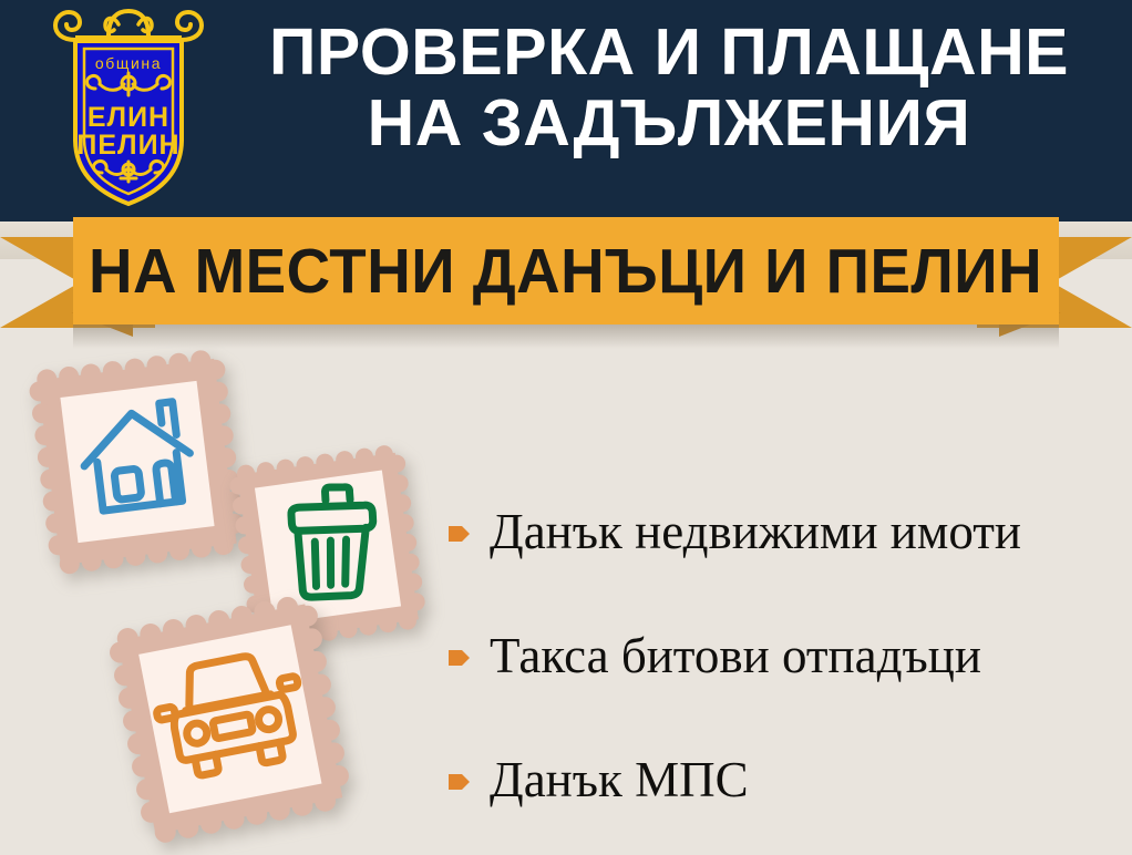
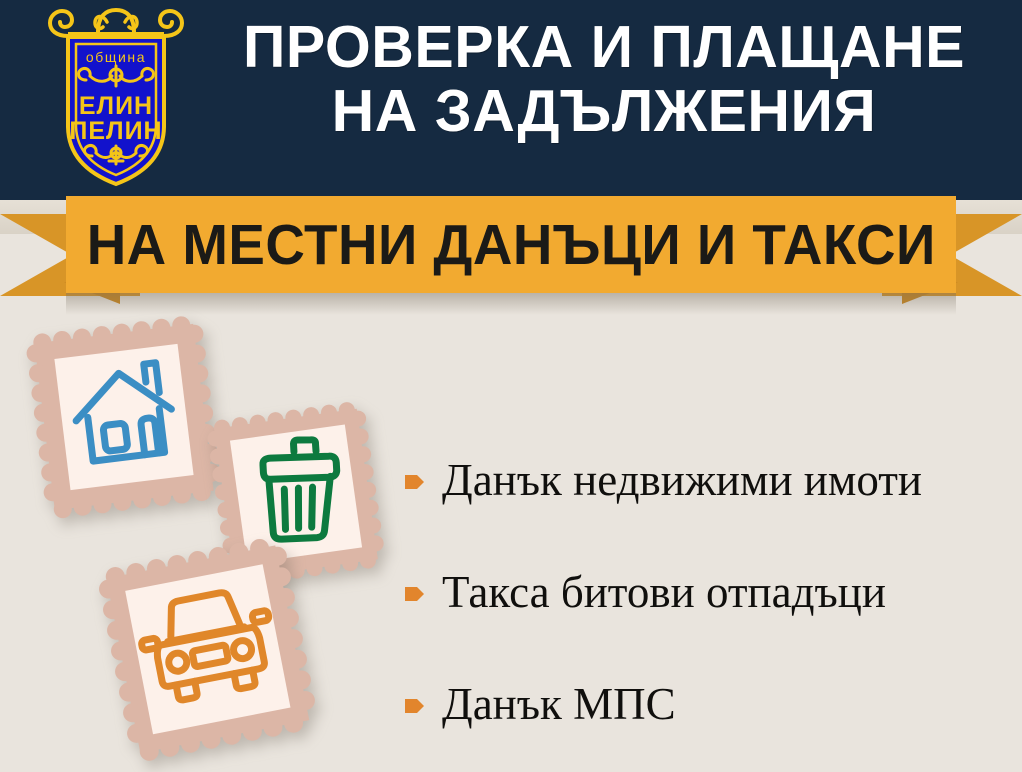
  община
  ЕЛИН
  ПЕЛИН
  ПРОВЕРКА И ПЛАЩАНЕ
  НА ЗАДЪЛЖЕНИЯ
- НА МЕСТНИ ДАНЪЦИ И ПЕЛИН
+ НА МЕСТНИ ДАНЪЦИ И ТАКСИ
  Данък недвижими имоти
  Такса битови отпадъци
  Данък МПС
